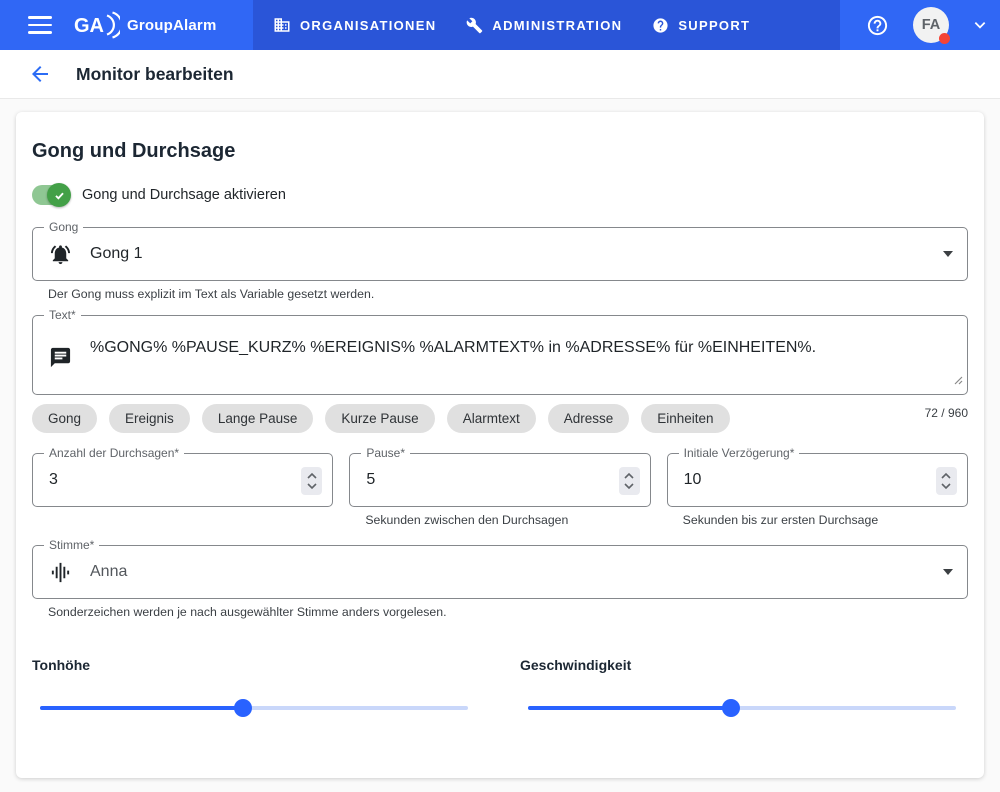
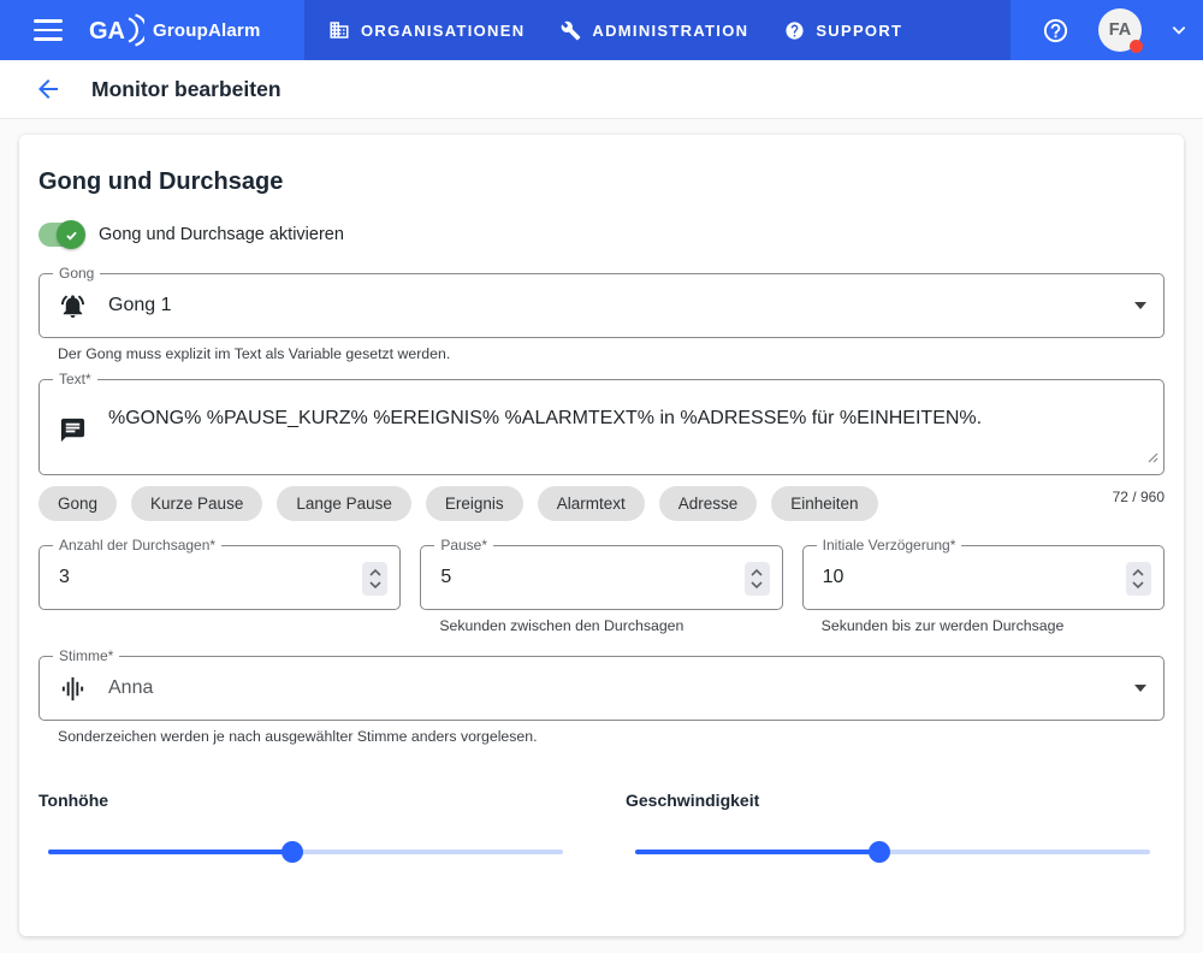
  GA
  GroupAlarm
  ORGANISATIONEN
  ADMINISTRATION
  SUPPORT
  FA
  Monitor bearbeiten
  Gong und Durchsage
  Gong und Durchsage aktivieren
  Gong
  Gong 1
  Der Gong muss explizit im Text als Variable gesetzt werden.
  Text*
  %GONG% %PAUSE_KURZ% %EREIGNIS% %ALARMTEXT% in %ADRESSE% für %EINHEITEN%.
  Gong
- Ereignis
+ Kurze Pause
  Lange Pause
- Kurze Pause
+ Ereignis
  Alarmtext
  Adresse
  Einheiten
  72 / 960
  Anzahl der Durchsagen*
  3
  Pause*
  5
  Sekunden zwischen den Durchsagen
  Initiale Verzögerung*
  10
- Sekunden bis zur ersten Durchsage
+ Sekunden bis zur werden Durchsage
  Stimme*
  Anna
  Sonderzeichen werden je nach ausgewählter Stimme anders vorgelesen.
  Tonhöhe
  Geschwindigkeit
